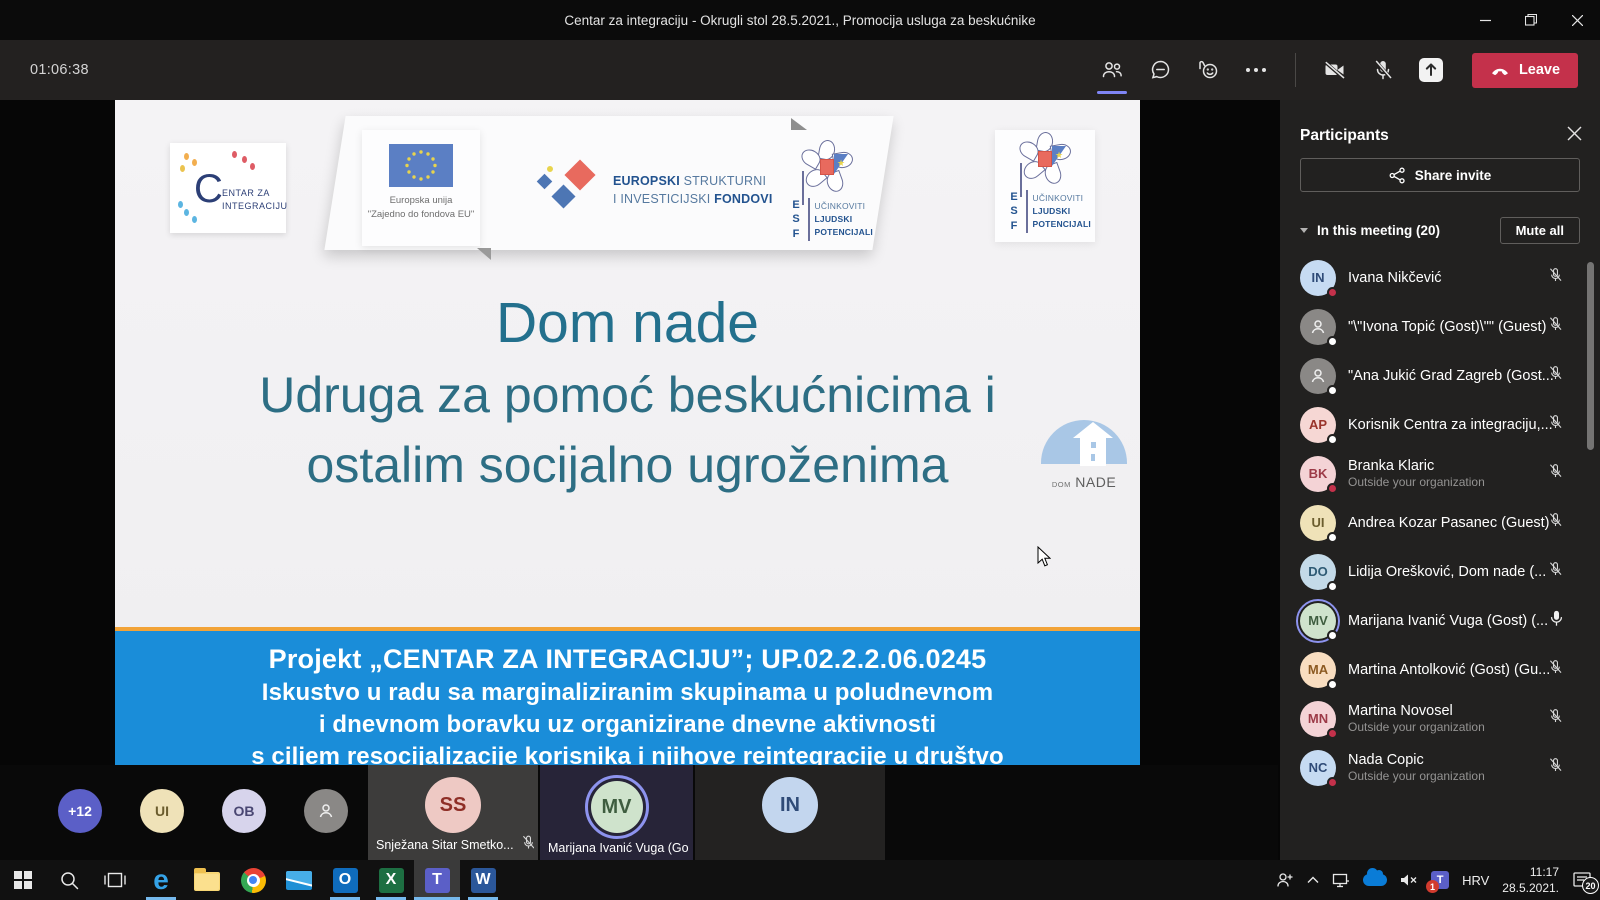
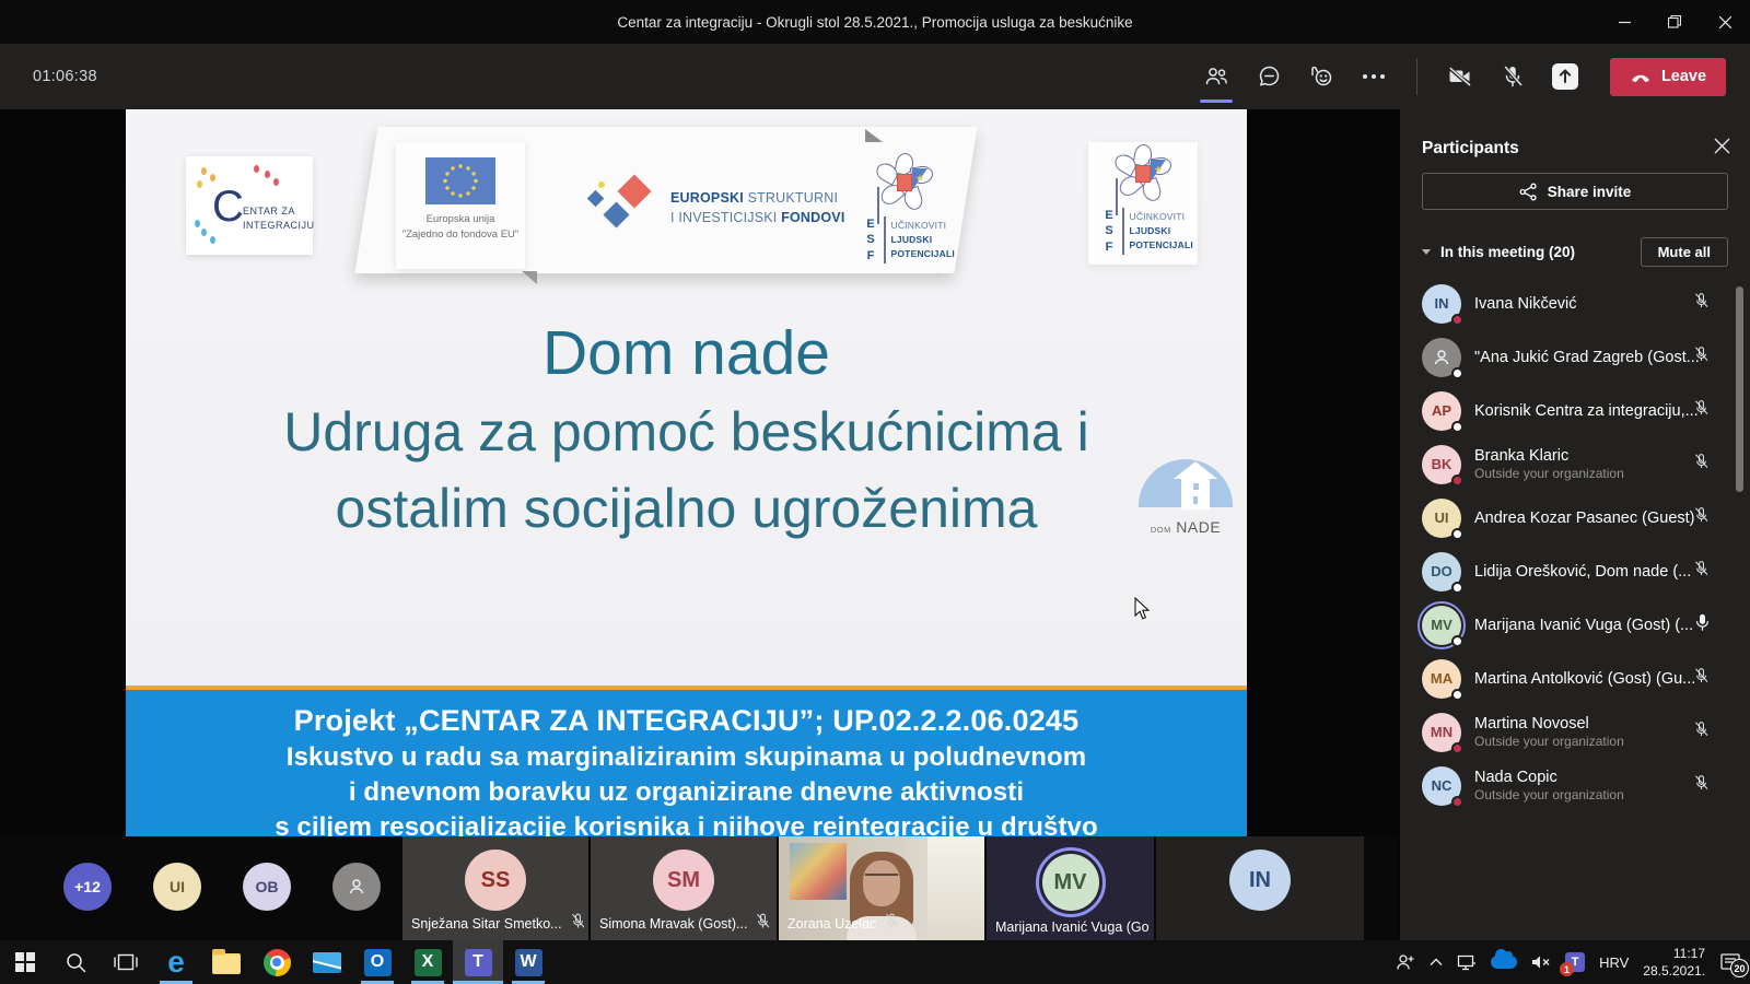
  Centar za integraciju - Okrugli stol 28.5.2021., Promocija usluga za beskućnike
  01:06:38
  Leave
  C
  ENTAR ZA
  INTEGRACIJU
  Europska unija
  "Zajedno do fondova EU"
  EUROPSKI STRUKTURNI
  I INVESTICIJSKI FONDOVI
  ★
  E
  S
  F
  UČINKOVITI
  LJUDSKI
  POTENCIJALI
  ★
  E
  S
  F
  UČINKOVITI
  LJUDSKI
  POTENCIJALI
  Dom nade
  Udruga za pomoć beskućnicima i
  ostalim socijalno ugroženima
  DOM NADE
  Projekt „CENTAR ZA INTEGRACIJU”; UP.02.2.2.06.0245
  Iskustvo u radu sa marginaliziranim skupinama u poludnevnom
  i dnevnom boravku uz organizirane dnevne aktivnosti
  s ciljem resocijalizacije korisnika i njihove reintegracije u društvo
  +12
  UI
  OB
  SS
  Snježana Sitar Smetko...
+ SM
+ Simona Mravak (Gost)...
+ Zorana Uzelac
  MV
  Marijana Ivanić Vuga (Go
  IN
  Participants
  Share invite
  In this meeting (20)
  Mute all
  IN
  Ivana Nikčević
- "\"Ivona Topić (Gost)\"" (Guest)
  "Ana Jukić Grad Zagreb (Gost...
  AP
  Korisnik Centra za integraciju,...
  BK
  Branka Klaric
  Outside your organization
  UI
  Andrea Kozar Pasanec (Guest)
  DO
  Lidija Orešković, Dom nade (...
  MV
  Marijana Ivanić Vuga (Gost) (...
  MA
  Martina Antolković (Gost) (Gu...
  MN
  Martina Novosel
  Outside your organization
  NC
  Nada Copic
  Outside your organization
  e
  O
  X
  T
  W
  T
  1
  HRV
  11:17
  28.5.2021.
  20
